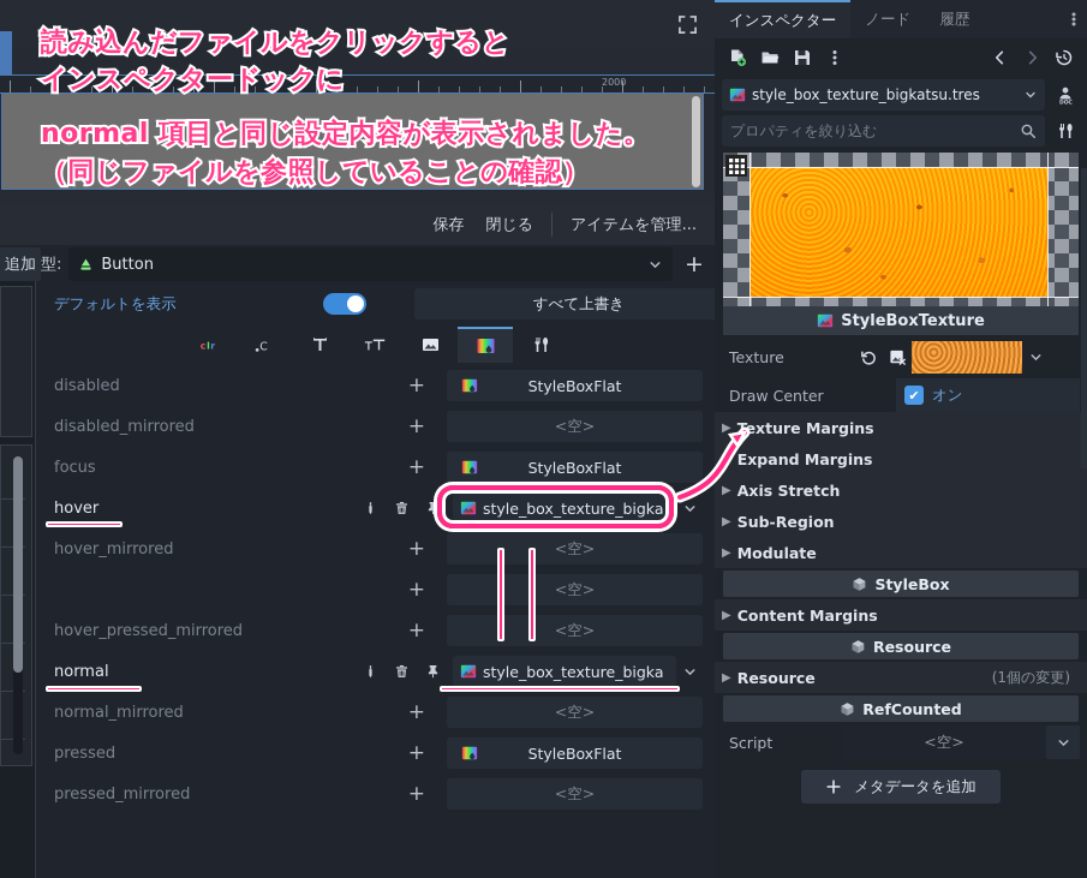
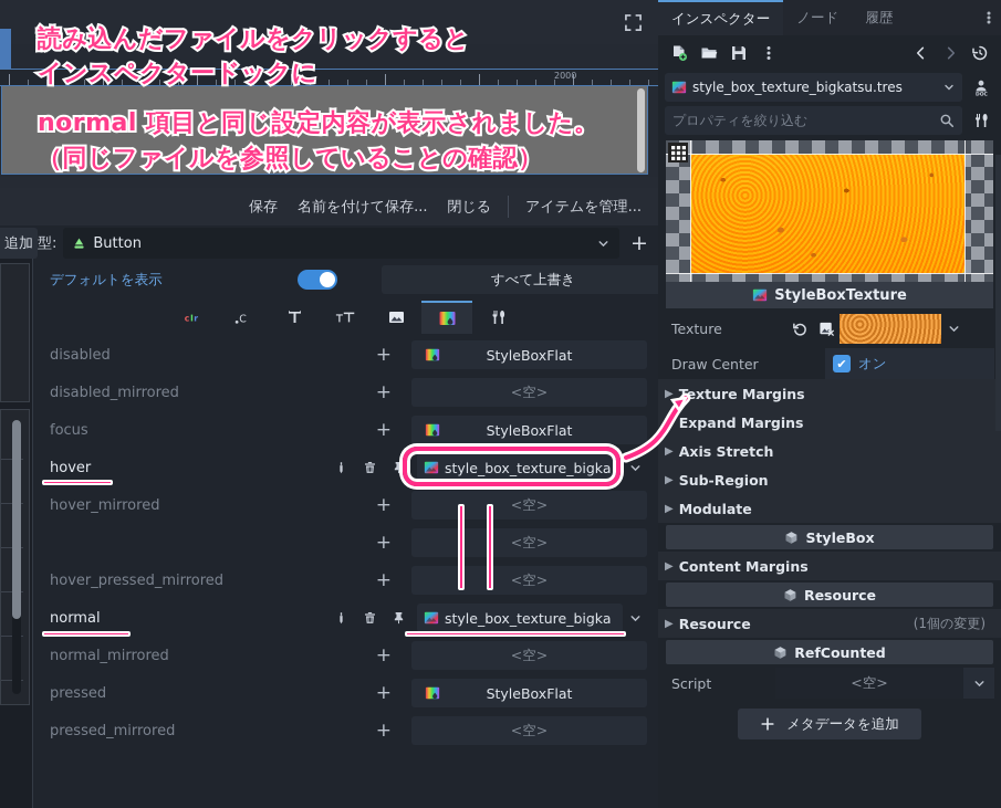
  2000
  保存
+ 名前を付けて保存...
  閉じる
  アイテムを管理...
  追加
  型:
  Button
  +
  デフォルトを表示
  すべて上書き
  c
  l
  r
  C
  disabled
  +
  StyleBoxFlat
  disabled_mirrored
  +
  <空>
  focus
  +
  StyleBoxFlat
  hover
  style_box_texture_bigka
  hover_mirrored
  +
  <空>
  +
  <空>
  hover_pressed_mirrored
  +
  <空>
  normal
  style_box_texture_bigka
  normal_mirrored
  +
  <空>
  pressed
  +
  StyleBoxFlat
  pressed_mirrored
  +
  <空>
  インスペクター
  ノード
  履歴
  style_box_texture_bigkatsu.tres
  プロパティを絞り込む
  StyleBoxTexture
  Texture
  Draw Center
  ✔
  オン
  ▶
  Texture Margins
  Expand Margins
  ▶
  Axis Stretch
  ▶
  Sub-Region
  ▶
  Modulate
  StyleBox
  ▶
  Content Margins
  Resource
  ▶
  Resource
  (1個の変更)
  RefCounted
  Script
  <空>
  メタデータを追加
  読み込んだファイルをクリックすると
  インスペクタードックに
  normal 項目と同じ設定内容が表示されました。
  （同じファイルを参照していることの確認）
